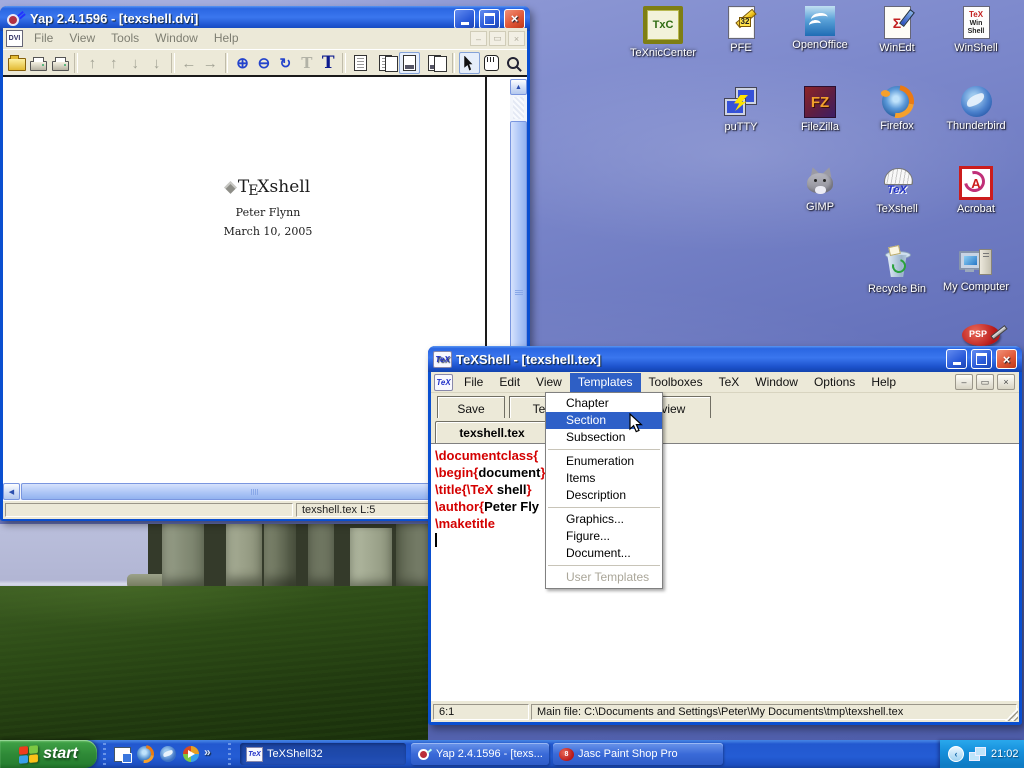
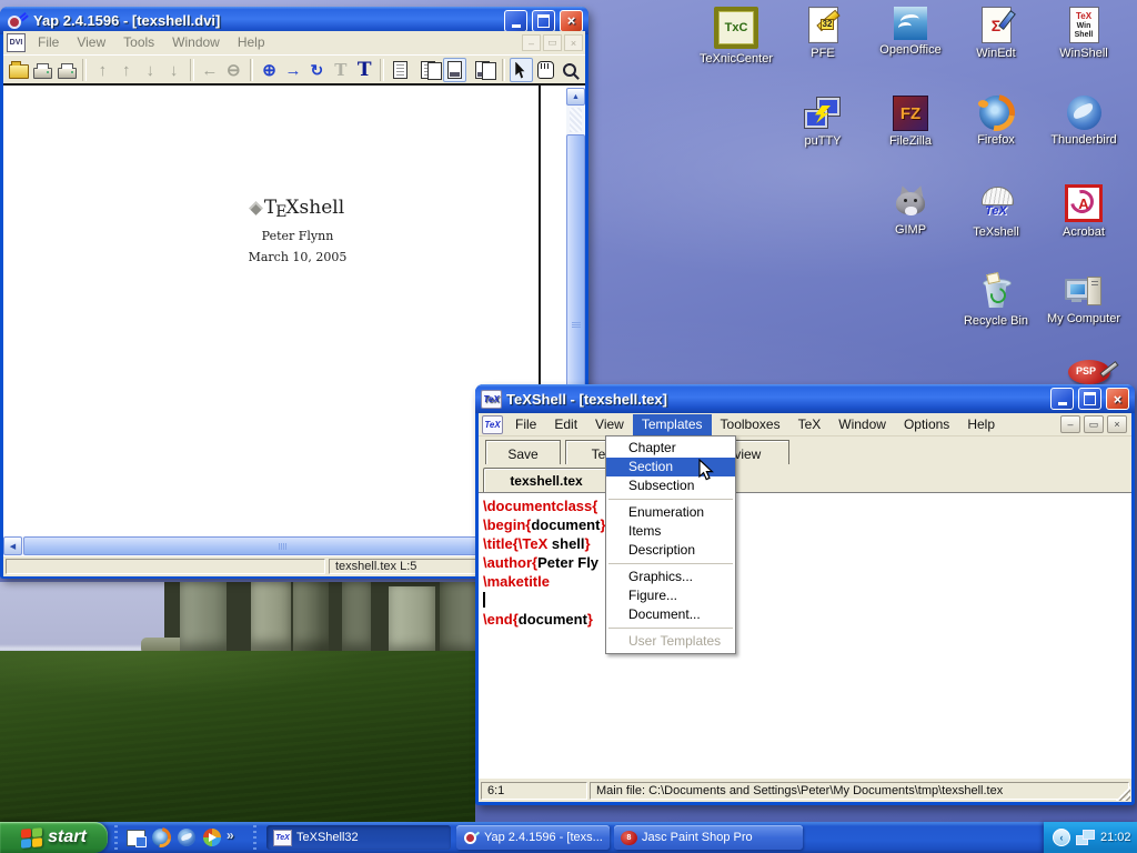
  TxC
  TeXnicCenter
  32
  PFE
  OpenOffice
  Σ
  WinEdt
  TeX
  WinShell
  puTTY
  FZ
  FileZilla
  Firefox
  Thunderbird
  GIMP
  TeX
  TeXshell
  A
  Acrobat
  Recycle Bin
  My Computer
  PSP
  Yap 2.4.1596 - [texshell.dvi]
  ×
  File
  View
  Tools
  Window
  Help
  –
  ▭
  ×
  ↑
  ↑
  ↓
  ↓
  ←
- →
+ ⊖
  ⊕
- ⊖
+ →
  ↻
  T
  T
  TEXshell
  Peter Flynn
  March 10, 2005
  texshell.tex L:5
  TeX
  TeXShell - [texshell.tex]
  ×
  TeX
  File
  Edit
  View
  Templates
  Toolboxes
  TeX
  Window
  Options
  Help
  –
  ▭
  ×
  Save
  texshell.tex
  \documentclass{
  \begin{document}
  \title{\TeX shell}
  \author{Peter Fly
  \maketitle
+ \end{document}
  6:1
  Main file: C:\Documents and Settings\Peter\My Documents\tmp\texshell.tex
  Chapter
  Section
  Subsection
  Enumeration
  Items
  Description
  Graphics...
  Figure...
  Document...
  User Templates
  start
  »
  TeXShell32
  Yap 2.4.1596 - [texs...
  Jasc Paint Shop Pro
  ‹
  21:02
